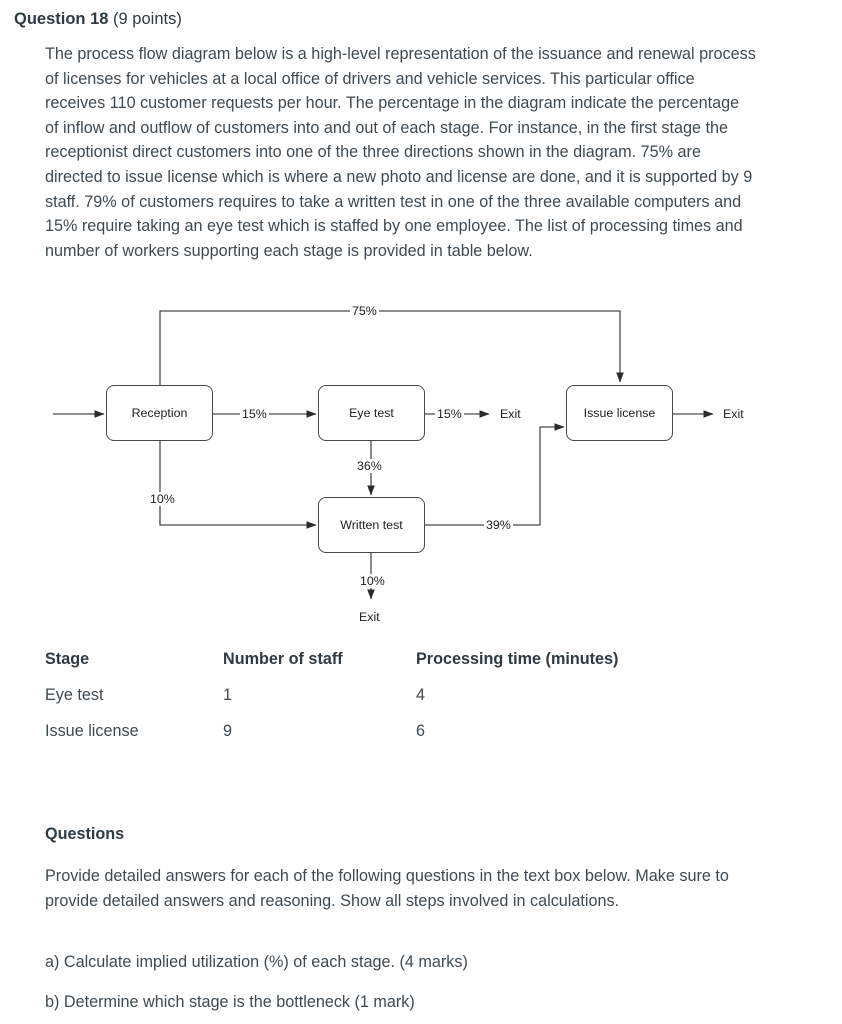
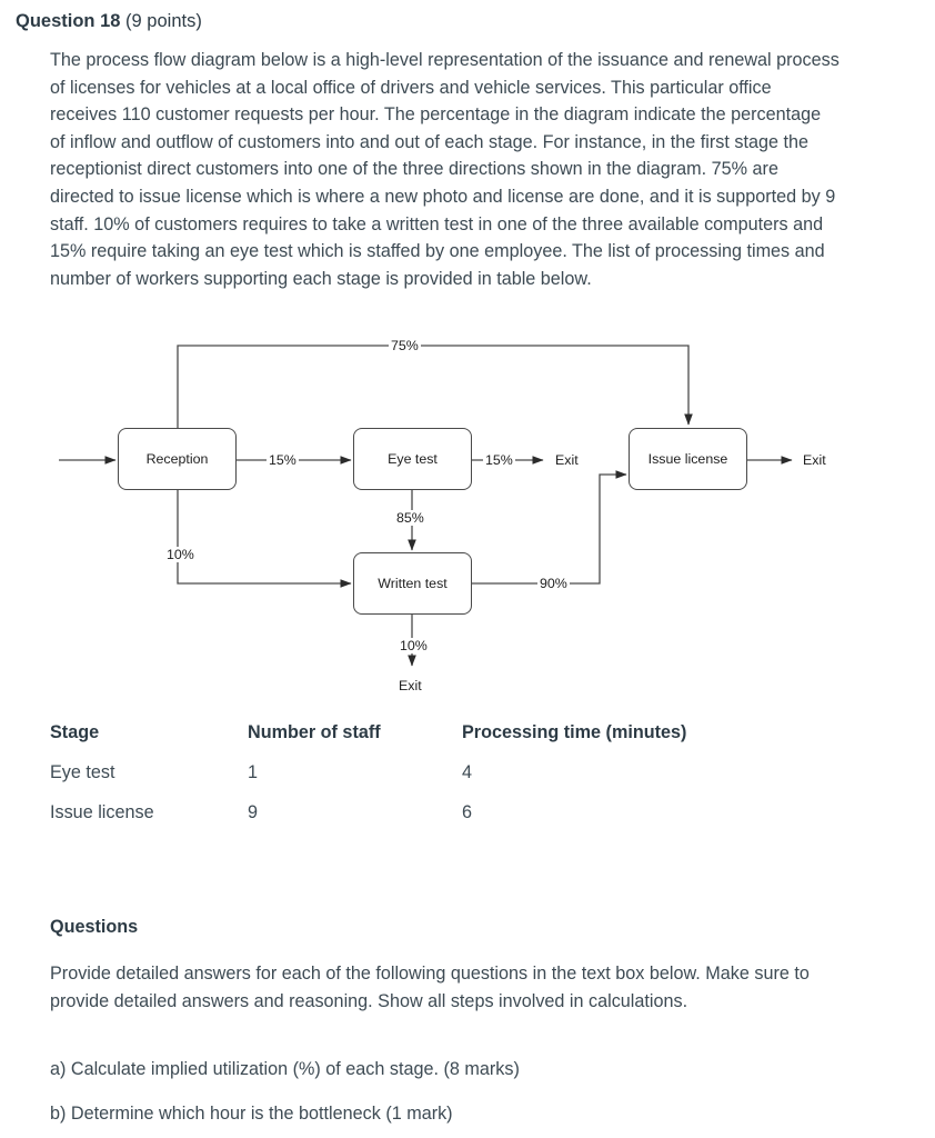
  Question 18 (9 points)
- The process flow diagram below is a high-level representation of the issuance and renewal process of licenses for vehicles at a local office of drivers and vehicle services. This particular office receives 110 customer requests per hour. The percentage in the diagram indicate the percentage of inflow and outflow of customers into and out of each stage. For instance, in the first stage the receptionist direct customers into one of the three directions shown in the diagram. 75% are directed to issue license which is where a new photo and license are done, and it is supported by 9 staff. 79% of customers requires to take a written test in one of the three available computers and 15% require taking an eye test which is staffed by one employee. The list of processing times and number of workers supporting each stage is provided in table below.
+ The process flow diagram below is a high-level representation of the issuance and renewal process of licenses for vehicles at a local office of drivers and vehicle services. This particular office receives 110 customer requests per hour. The percentage in the diagram indicate the percentage of inflow and outflow of customers into and out of each stage. For instance, in the first stage the receptionist direct customers into one of the three directions shown in the diagram. 75% are directed to issue license which is where a new photo and license are done, and it is supported by 9 staff. 10% of customers requires to take a written test in one of the three available computers and 15% require taking an eye test which is staffed by one employee. The list of processing times and number of workers supporting each stage is provided in table below.
  Reception
  Eye test
  Written test
  Issue license
  75%
  15%
  10%
  15%
- 36%
+ 85%
- 39%
+ 90%
  10%
  Exit
  Exit
  Exit
  Stage	Number of staff	Processing time (minutes)
  Eye test	1	4
  Issue license	9	6
  Questions
  Provide detailed answers for each of the following questions in the text box below. Make sure to provide detailed answers and reasoning. Show all steps involved in calculations.
- a) Calculate implied utilization (%) of each stage. (4 marks)
+ a) Calculate implied utilization (%) of each stage. (8 marks)
- b) Determine which stage is the bottleneck (1 mark)
+ b) Determine which hour is the bottleneck (1 mark)
